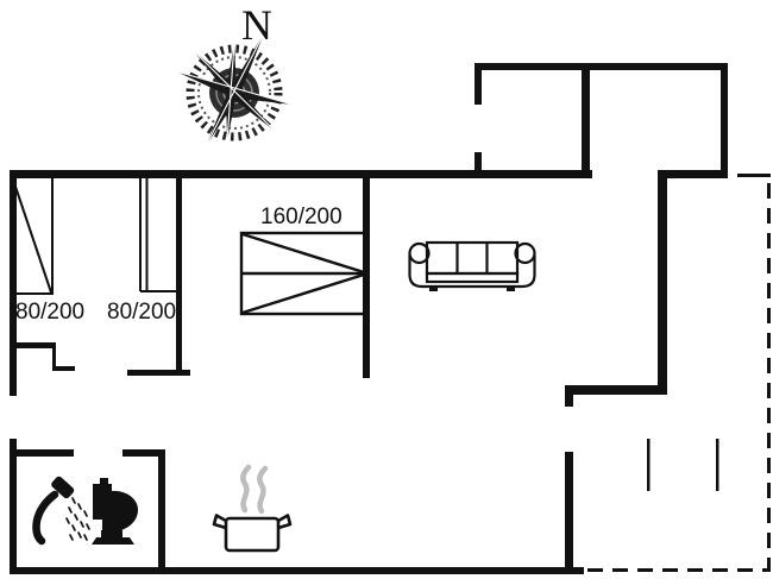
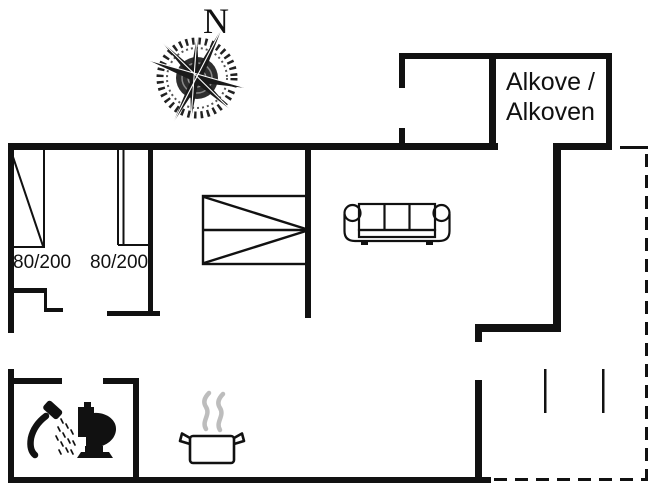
  N
+ Alkove /
+ Alkoven
  80/200
  80/200
- 160/200
